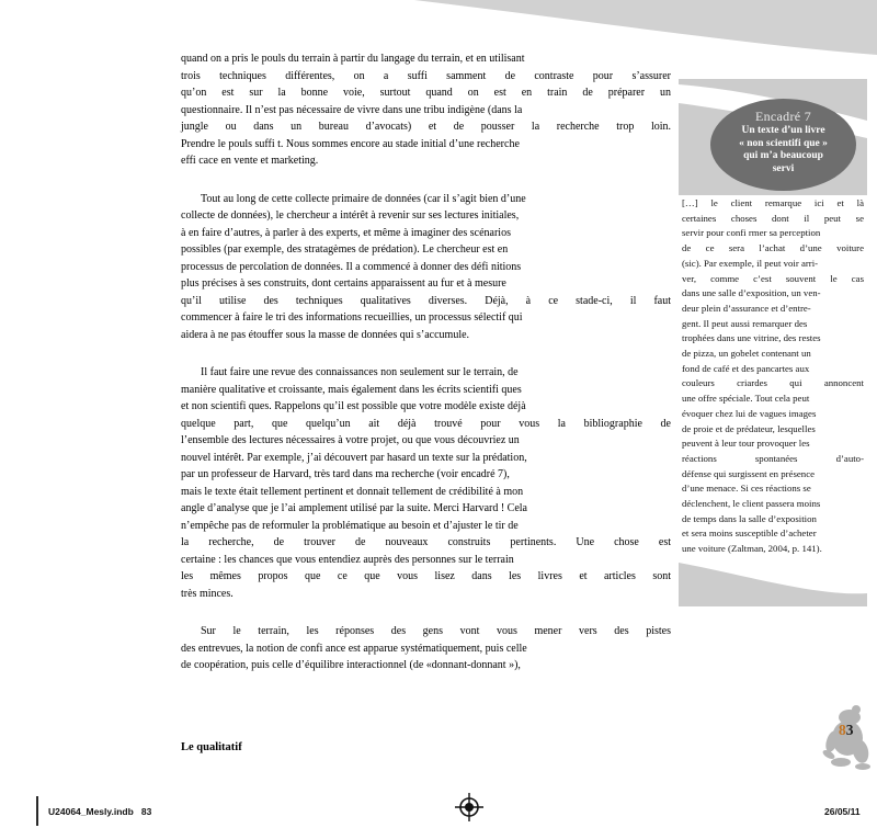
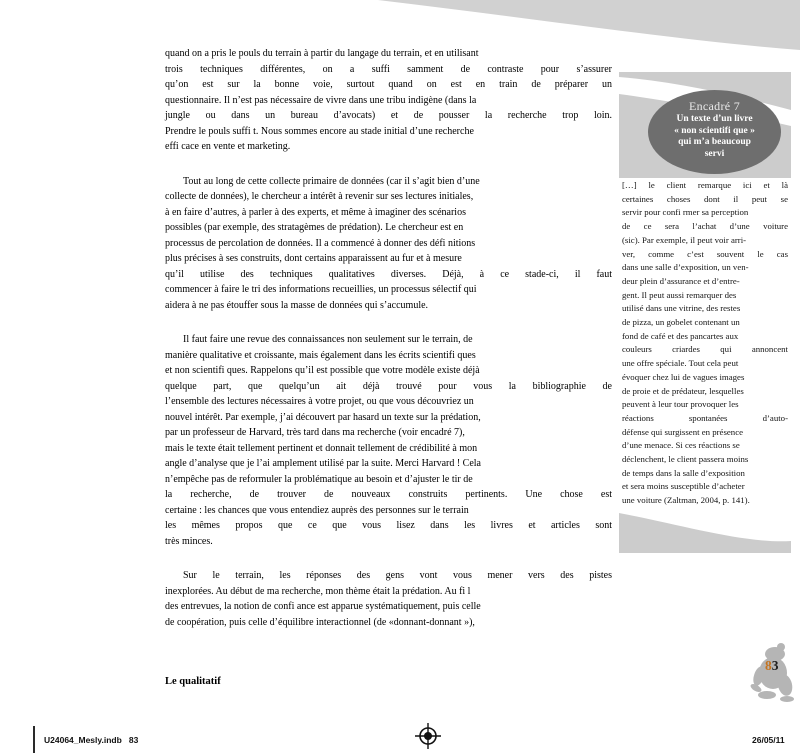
  quand on a pris le pouls du terrain à partir du langage du terrain, et en utilisant
  trois techniques différentes, on a suffi samment de contraste pour s’assurer
  qu’on est sur la bonne voie, surtout quand on est en train de préparer un
  questionnaire. Il n’est pas nécessaire de vivre dans une tribu indigène (dans la
  jungle ou dans un bureau d’avocats) et de pousser la recherche trop loin.
  Prendre le pouls suffi t. Nous sommes encore au stade initial d’une recherche
  effi cace en vente et marketing.
  Tout au long de cette collecte primaire de données (car il s’agit bien d’une
  collecte de données), le chercheur a intérêt à revenir sur ses lectures initiales,
  à en faire d’autres, à parler à des experts, et même à imaginer des scénarios
  possibles (par exemple, des stratagèmes de prédation). Le chercheur est en
  processus de percolation de données. Il a commencé à donner des défi nitions
  plus précises à ses construits, dont certains apparaissent au fur et à mesure
  qu’il utilise des techniques qualitatives diverses. Déjà, à ce stade-ci, il faut
  commencer à faire le tri des informations recueillies, un processus sélectif qui
  aidera à ne pas étouffer sous la masse de données qui s’accumule.
  Il faut faire une revue des connaissances non seulement sur le terrain, de
  manière qualitative et croissante, mais également dans les écrits scientifi ques
  et non scientifi ques. Rappelons qu’il est possible que votre modèle existe déjà
  quelque part, que quelqu’un ait déjà trouvé pour vous la bibliographie de
  l’ensemble des lectures nécessaires à votre projet, ou que vous découvriez un
  nouvel intérêt. Par exemple, j’ai découvert par hasard un texte sur la prédation,
  par un professeur de Harvard, très tard dans ma recherche (voir encadré 7),
  mais le texte était tellement pertinent et donnait tellement de crédibilité à mon
  angle d’analyse que je l’ai amplement utilisé par la suite. Merci Harvard ! Cela
  n’empêche pas de reformuler la problématique au besoin et d’ajuster le tir de
  la recherche, de trouver de nouveaux construits pertinents. Une chose est
  certaine : les chances que vous entendiez auprès des personnes sur le terrain
  les mêmes propos que ce que vous lisez dans les livres et articles sont
  très minces.
  Sur le terrain, les réponses des gens vont vous mener vers des pistes
+ inexplorées. Au début de ma recherche, mon thème était la prédation. Au fi l
  des entrevues, la notion de confi ance est apparue systématiquement, puis celle
  de coopération, puis celle d’équilibre interactionnel (de «donnant-donnant »),
  Encadré 7
  Un texte d’un livre
  « non scientifi que »
  qui m’a beaucoup
  servi
  […] le client remarque ici et là
  certaines choses dont il peut se
  servir pour confi rmer sa perception
  de ce sera l’achat d’une voiture
  (sic). Par exemple, il peut voir arri-
  ver, comme c’est souvent le cas
  dans une salle d’exposition, un ven-
  deur plein d’assurance et d’entre-
  gent. Il peut aussi remarquer des
- trophées dans une vitrine, des restes
+ utilisé dans une vitrine, des restes
  de pizza, un gobelet contenant un
  fond de café et des pancartes aux
  couleurs criardes qui annoncent
  une offre spéciale. Tout cela peut
  évoquer chez lui de vagues images
  de proie et de prédateur, lesquelles
  peuvent à leur tour provoquer les
  réactions spontanées d’auto-
  défense qui surgissent en présence
  d’une menace. Si ces réactions se
  déclenchent, le client passera moins
  de temps dans la salle d’exposition
  et sera moins susceptible d’acheter
  une voiture (Zaltman, 2004, p. 141).
  Le qualitatif
  83
  U24064_Mesly.indb 83
  26/05/11
